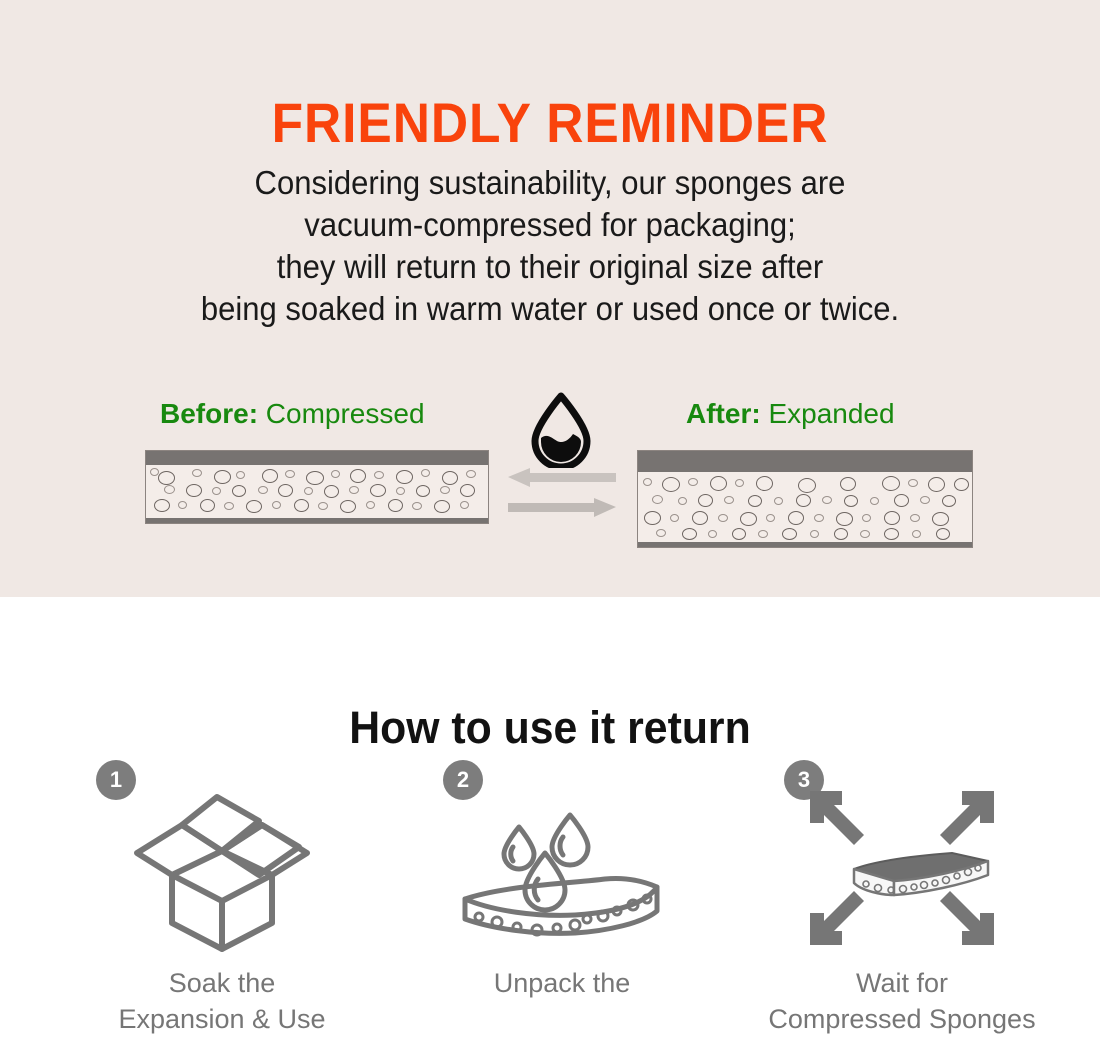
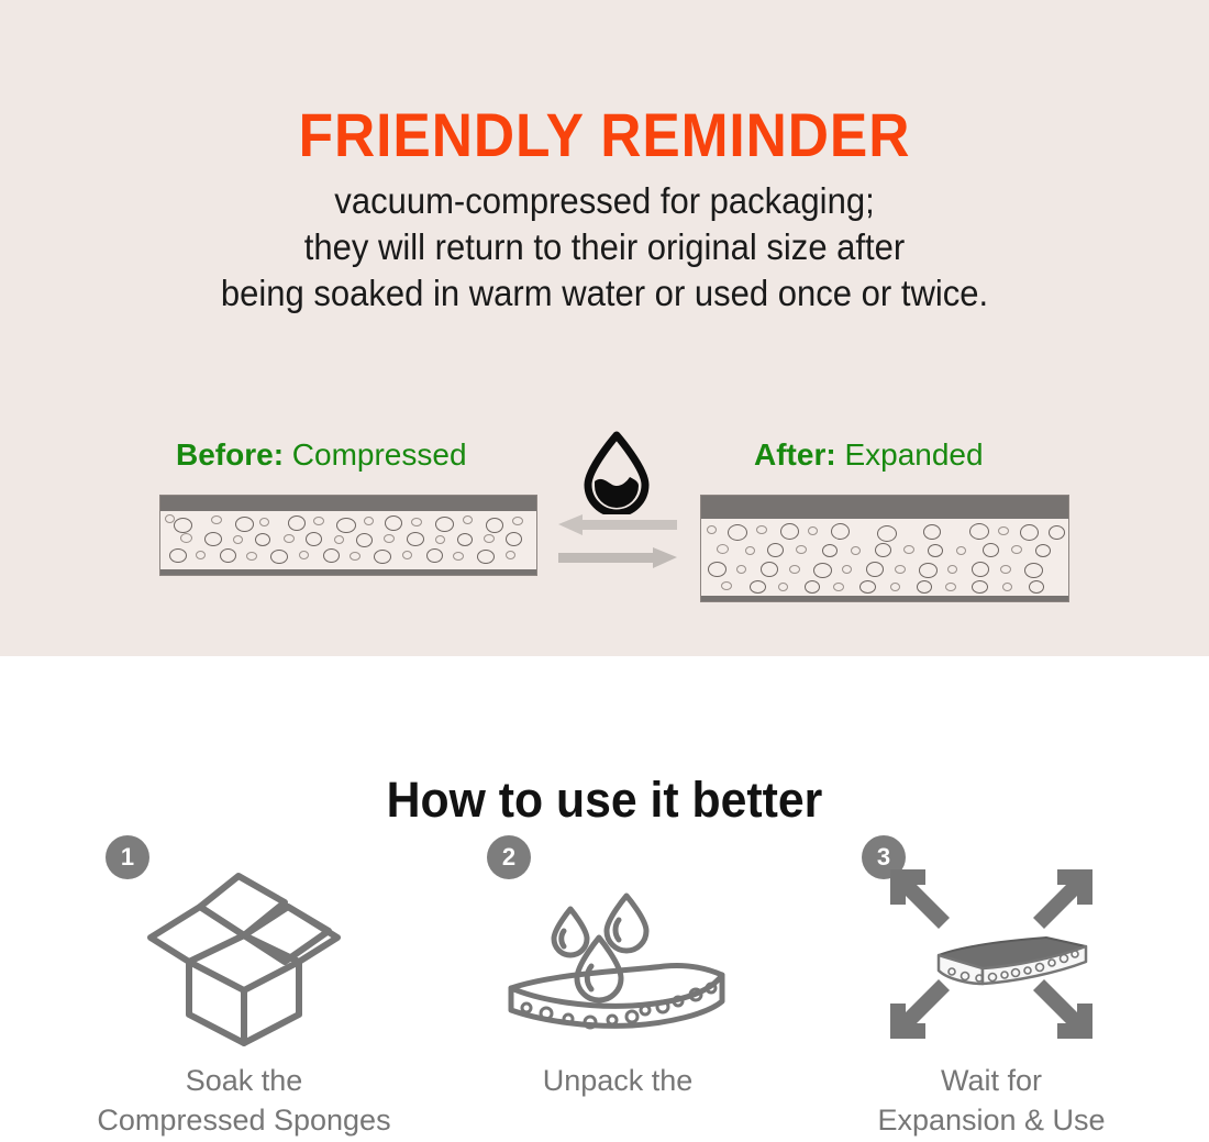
  FRIENDLY REMINDER
- Considering sustainability, our sponges are
  vacuum-compressed for packaging;
  they will return to their original size after
  being soaked in warm water or used once or twice.
  Before: Compressed
  After: Expanded
- How to use it return
+ How to use it better
  1
  Soak the
- Expansion & Use
+ Compressed Sponges
  2
  Unpack the
  3
  Wait for
- Compressed Sponges
+ Expansion & Use
